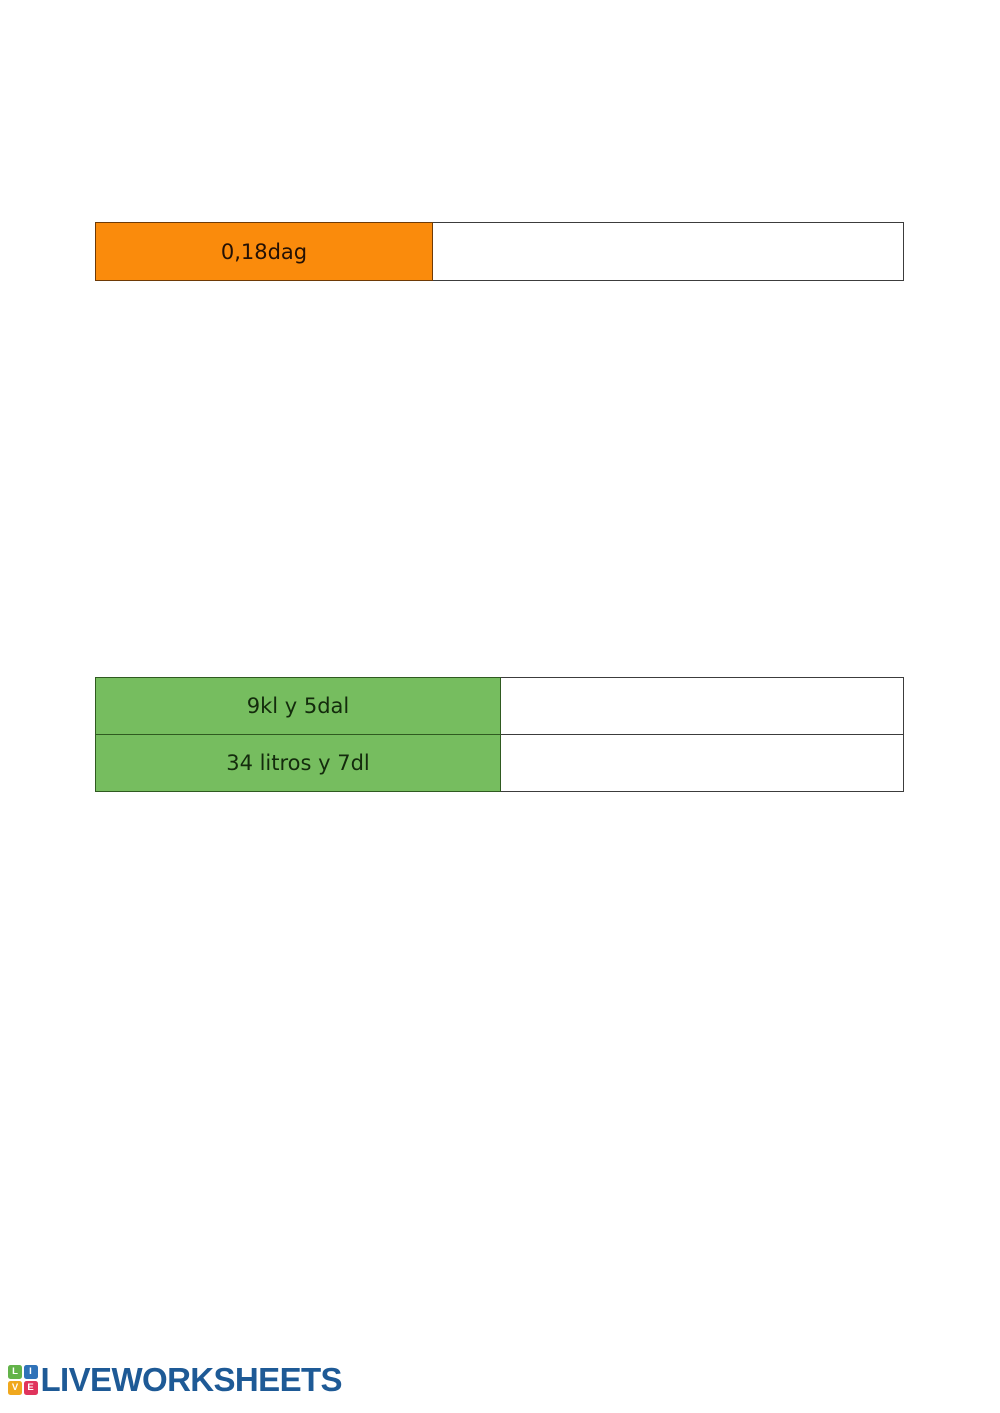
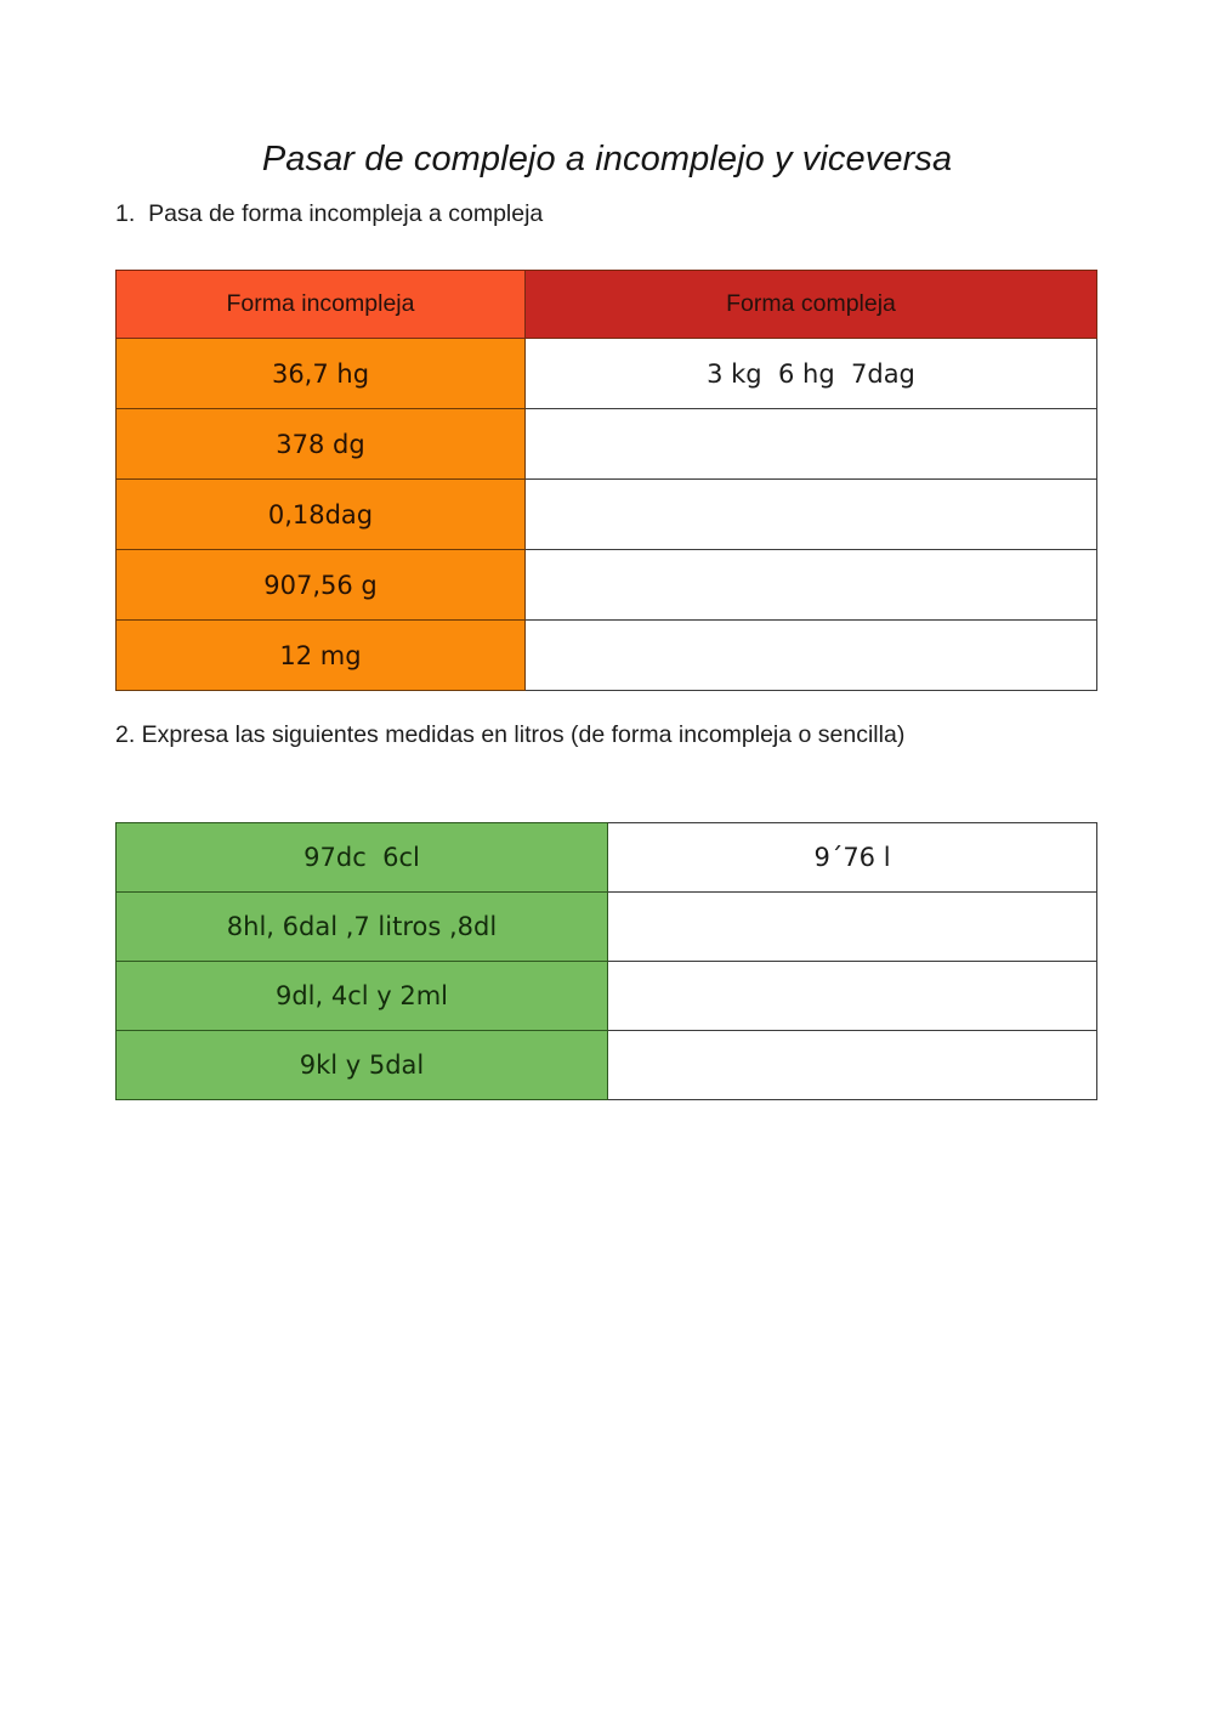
+ Pasar de complejo a incomplejo y viceversa
+ 1. Pasa de forma incompleja a compleja
+ Forma incompleja	Forma compleja
+ 36,7 hg	3 kg 6 hg 7dag
+ 378 dg
  0,18dag
+ 907,56 g
+ 12 mg
+ 2. Expresa las siguientes medidas en litros (de forma incompleja o sencilla)
+ 97dc 6cl	9´76 l
+ 8hl, 6dal ,7 litros ,8dl
+ 9dl, 4cl y 2ml
  9kl y 5dal
- 34 litros y 7dl
- L
- I
- V
- E
- LIVEWORKSHEETS
